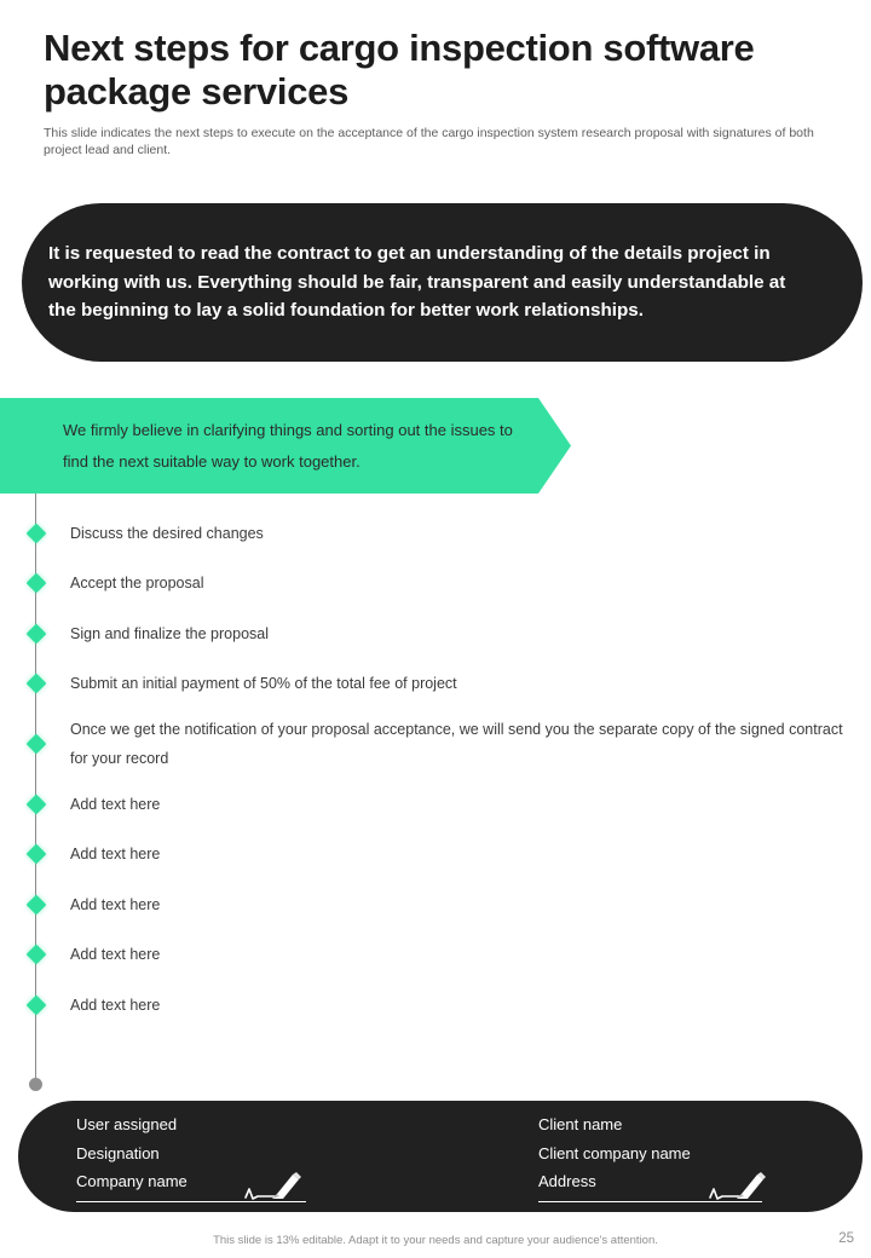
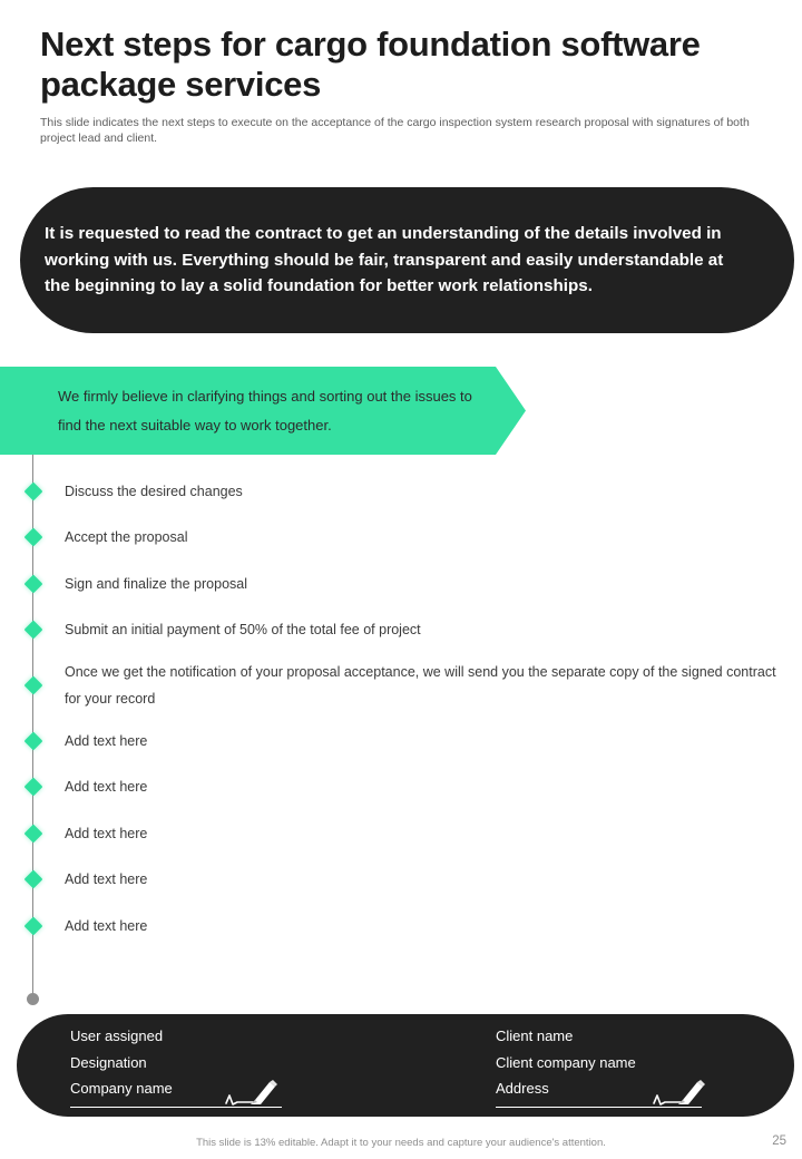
- Next steps for cargo inspection software package services
+ Next steps for cargo foundation software package services
  This slide indicates the next steps to execute on the acceptance of the cargo inspection system research proposal with signatures of both project lead and client.
- It is requested to read the contract to get an understanding of the details project in working with us. Everything should be fair, transparent and easily understandable at the beginning to lay a solid foundation for better work relationships.
+ It is requested to read the contract to get an understanding of the details involved in working with us. Everything should be fair, transparent and easily understandable at the beginning to lay a solid foundation for better work relationships.
  We firmly believe in clarifying things and sorting out the issues to find the next suitable way to work together.
  Discuss the desired changes
  Accept the proposal
  Sign and finalize the proposal
  Submit an initial payment of 50% of the total fee of project
  Once we get the notification of your proposal acceptance, we will send you the separate copy of the signed contract for your record
  Add text here
  Add text here
  Add text here
  Add text here
  Add text here
  User assigned
  Designation
  Company name
  Client name
  Client company name
  Address
  This slide is 13% editable. Adapt it to your needs and capture your audience's attention.
  25
